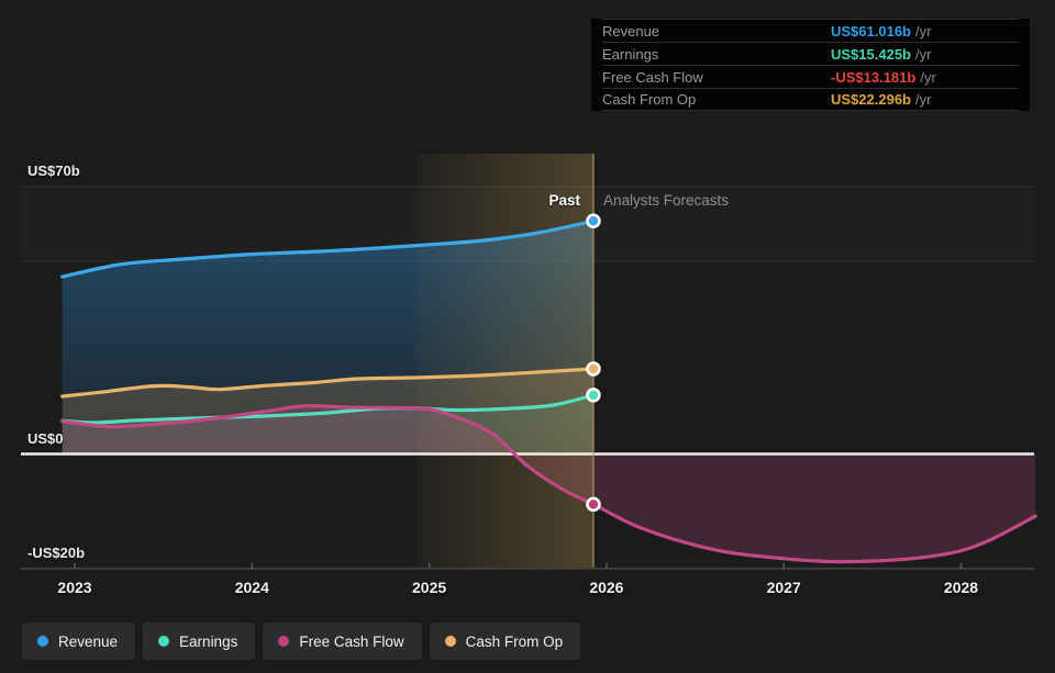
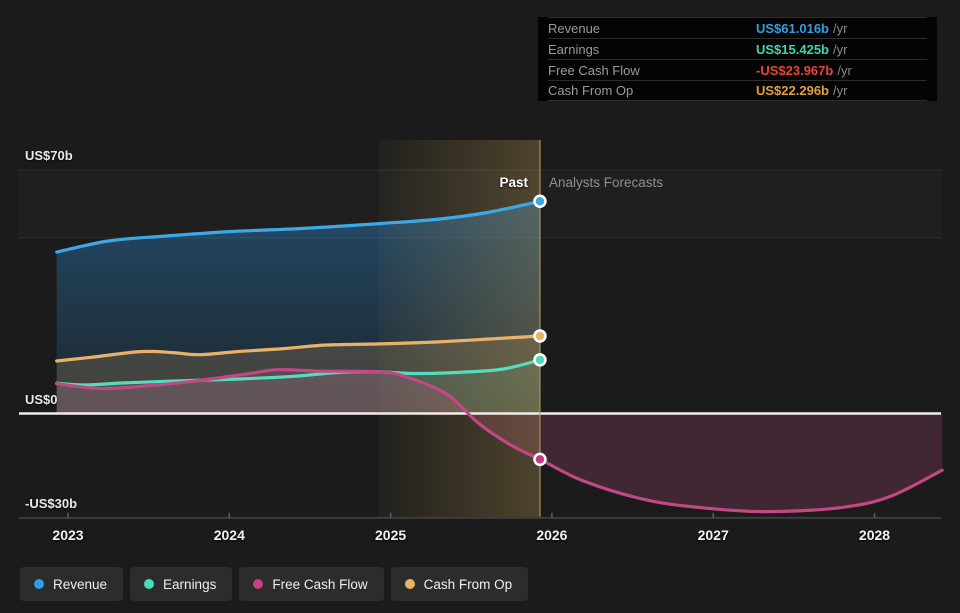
  US$70b
  US$0
- -US$20b
+ -US$30b
  2023
  2024
  2025
  2026
  2027
  2028
  Past
  Analysts Forecasts
  Revenue
  US$61.016b
  /yr
  Earnings
  US$15.425b
  /yr
  Free Cash Flow
- -US$13.181b
+ -US$23.967b
  /yr
  Cash From Op
  US$22.296b
  /yr
  Revenue
  Earnings
  Free Cash Flow
  Cash From Op
